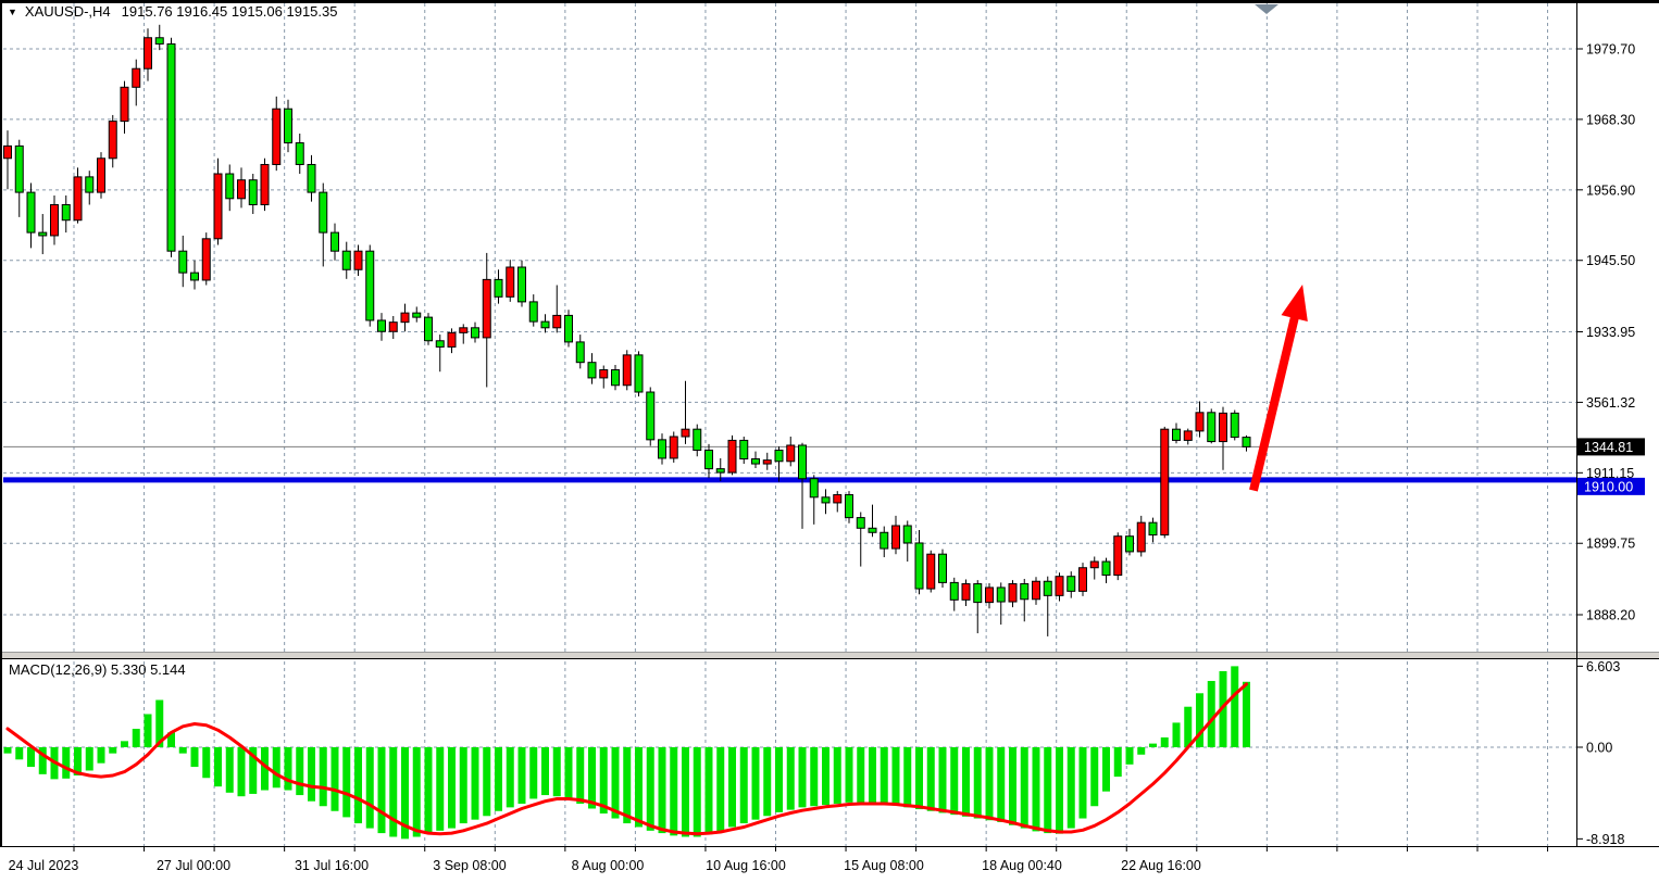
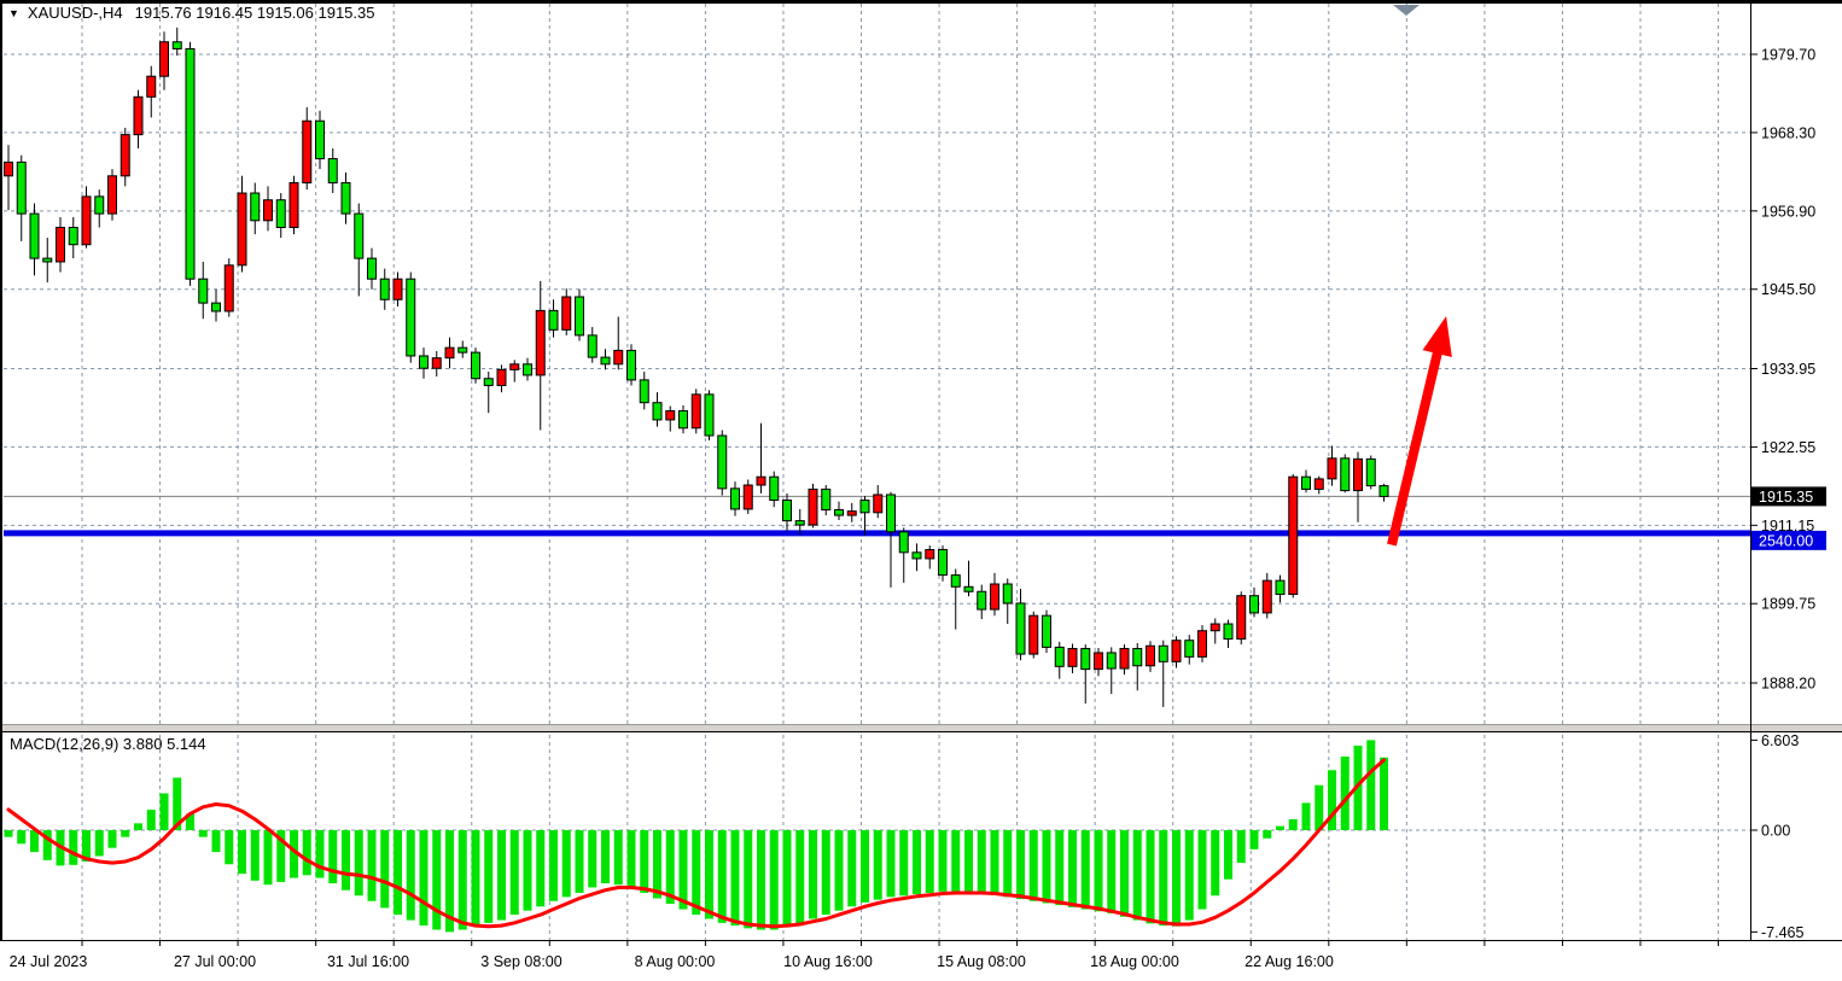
  1979.70
  1968.30
  1956.90
  1945.50
  1933.95
- 3561.32
+ 1922.55
  1911.15
  1899.75
  1888.20
  6.603
  0.00
- -8.918
+ -7.465
- 1344.81
+ 1915.35
- 1910.00
+ 2540.00
  24 Jul 2023
  27 Jul 00:00
  31 Jul 16:00
  3 Sep 08:00
  8 Aug 00:00
  10 Aug 16:00
  15 Aug 08:00
- 18 Aug 00:40
+ 18 Aug 00:00
  22 Aug 16:00
  ▼
  XAUUSD-,H4
  1915.76 1916.45 1915.06 1915.35
- MACD(12,26,9) 5.330 5.144
+ MACD(12,26,9) 3.880 5.144
